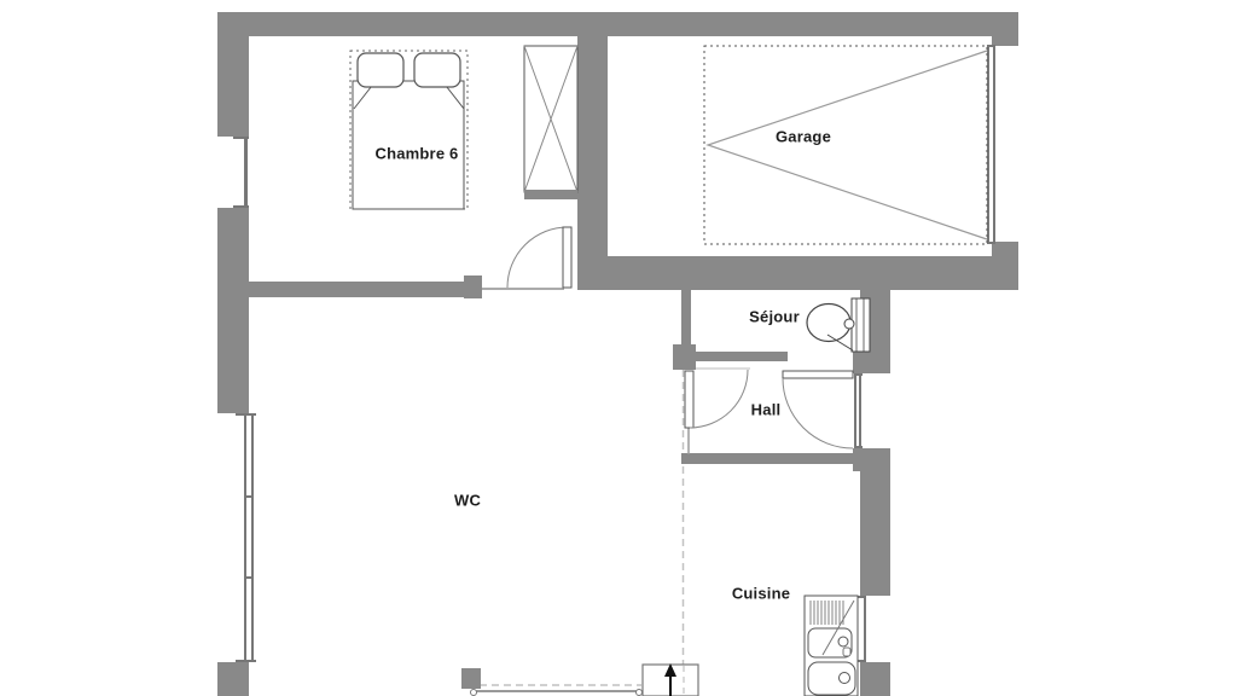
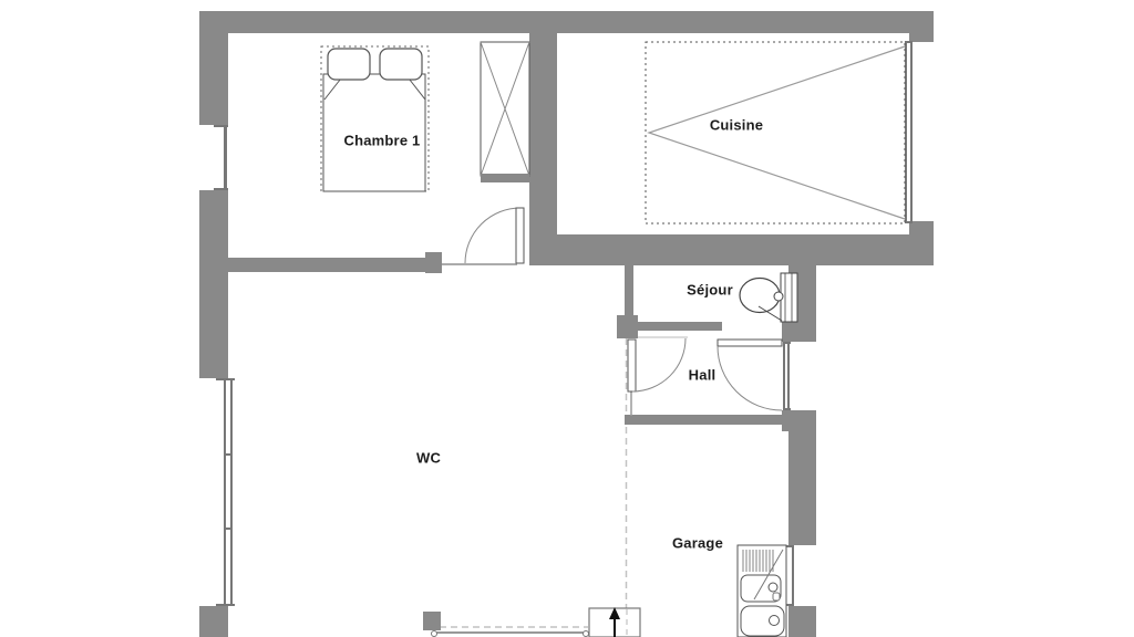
- Chambre 6
+ Chambre 1
- Garage
+ Cuisine
  Séjour
  Hall
  WC
- Cuisine
+ Garage
